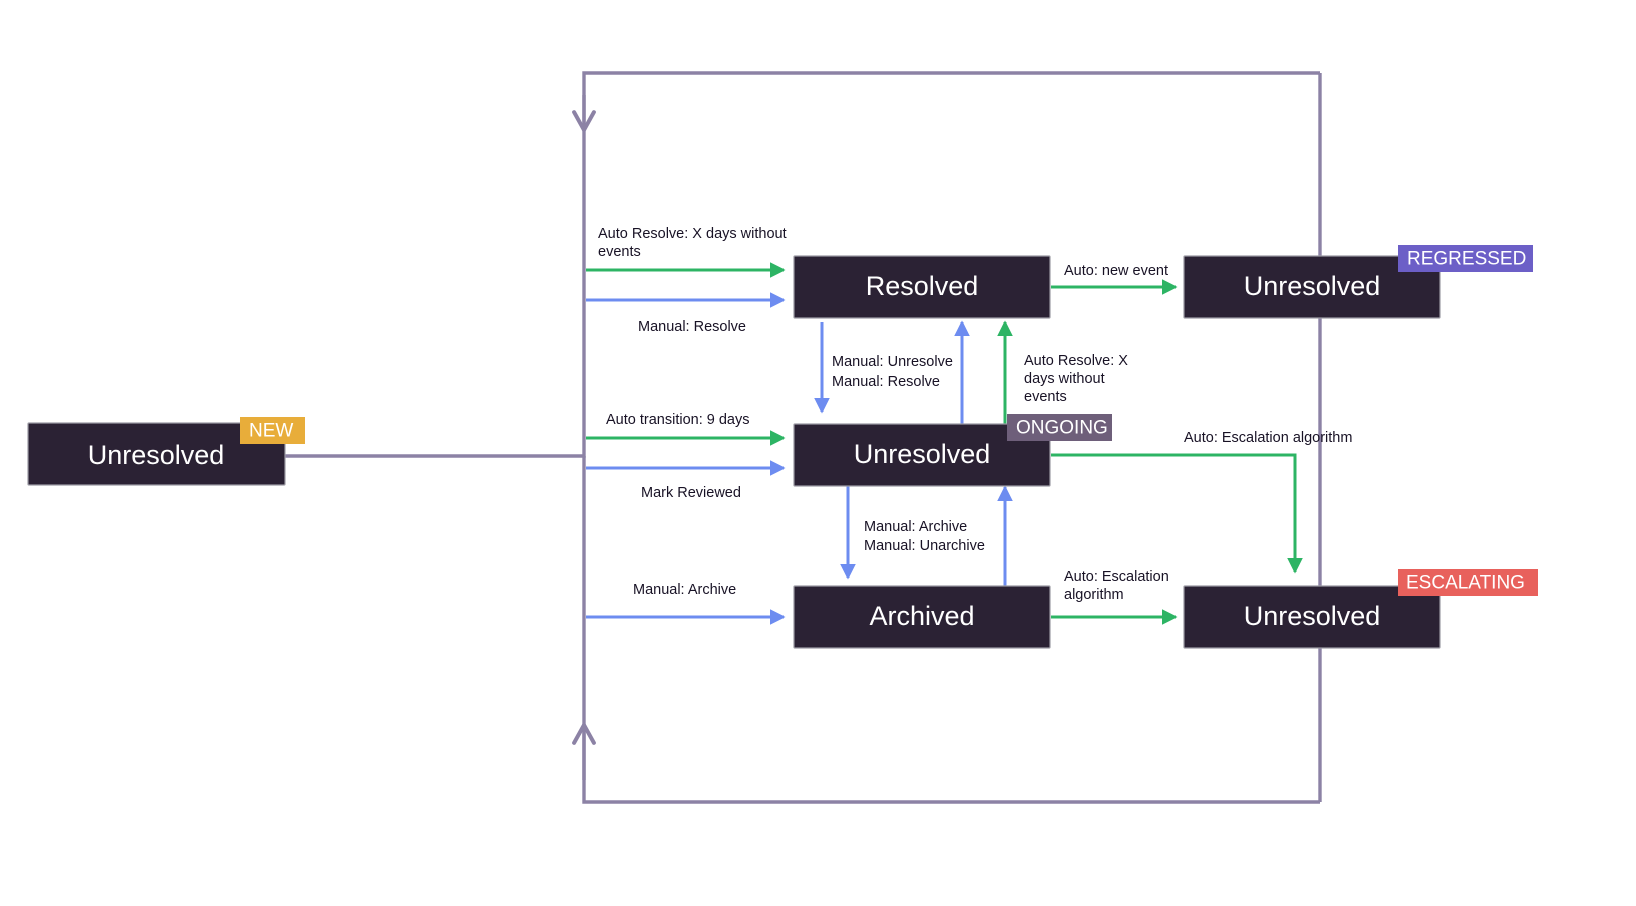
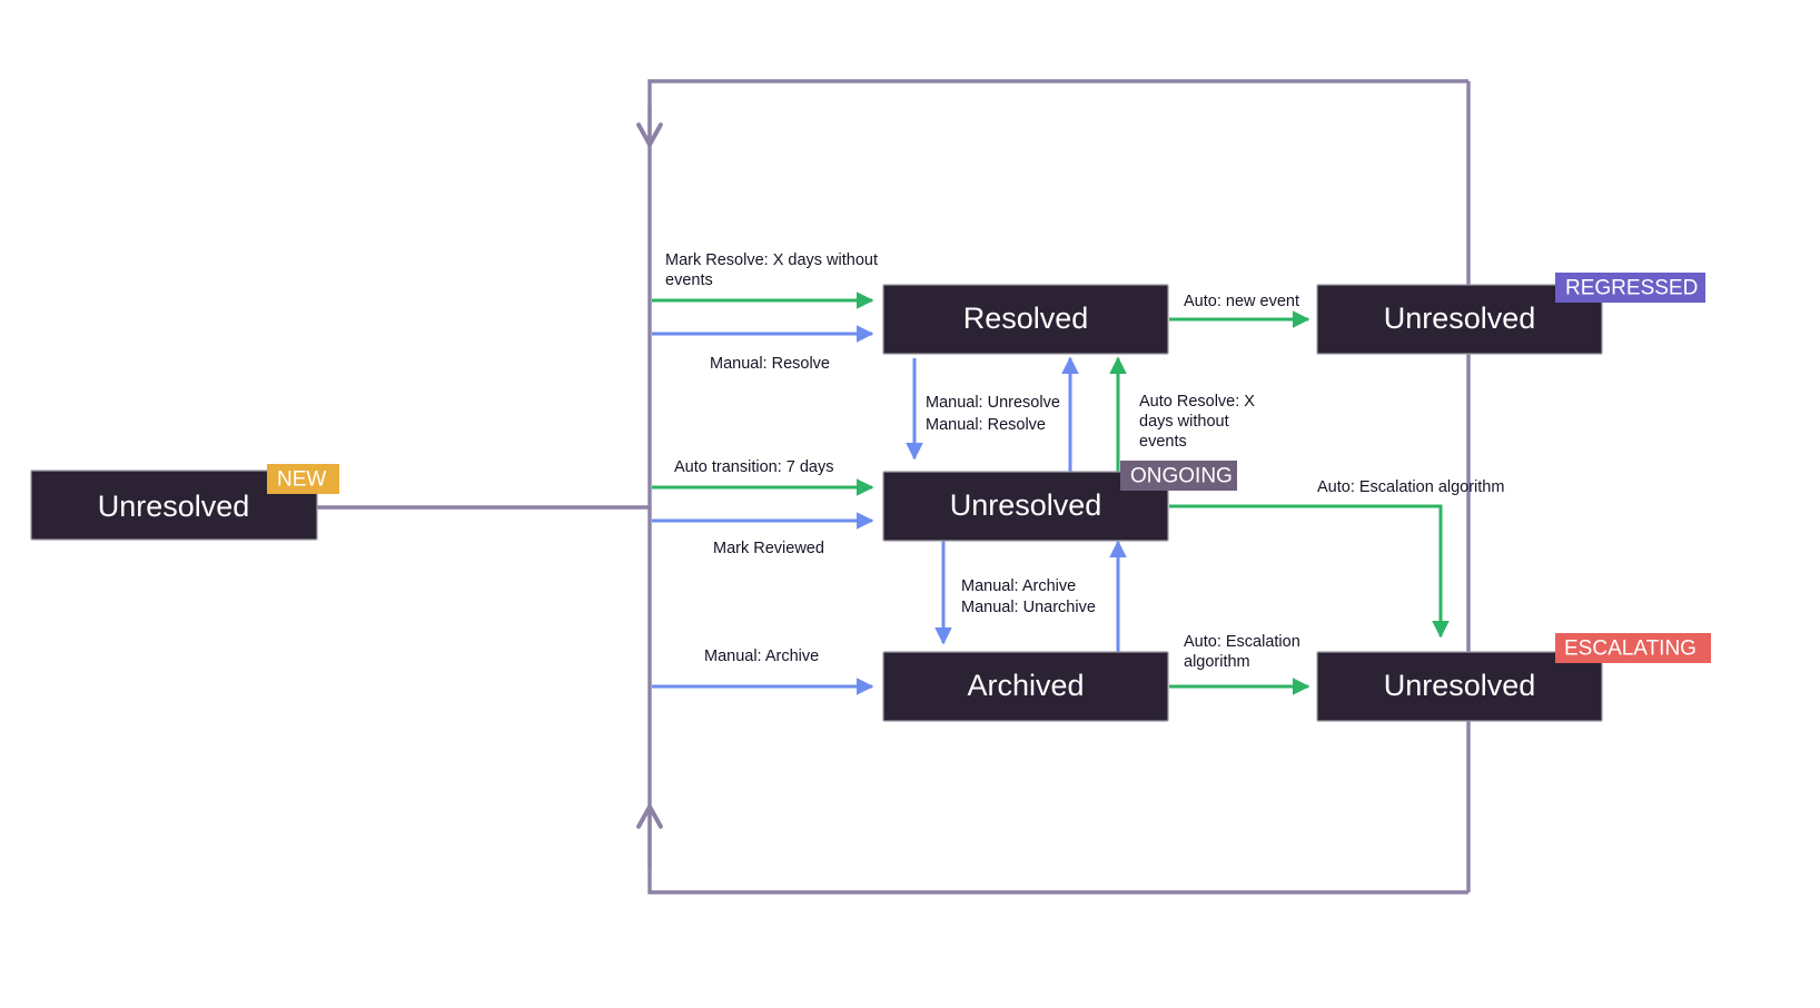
  Unresolved
  Resolved
  Unresolved
  Unresolved
  Archived
  Unresolved
  NEW
  ONGOING
  REGRESSED
  ESCALATING
- Auto Resolve: X days without
+ Mark Resolve: X days without
  events
  Manual: Resolve
  Auto: new event
  Manual: Unresolve
  Manual: Resolve
  Auto Resolve: X
  days without
  events
- Auto transition: 9 days
+ Auto transition: 7 days
  Mark Reviewed
  Auto: Escalation algorithm
  Manual: Archive
  Manual: Unarchive
  Manual: Archive
  Auto: Escalation
  algorithm
